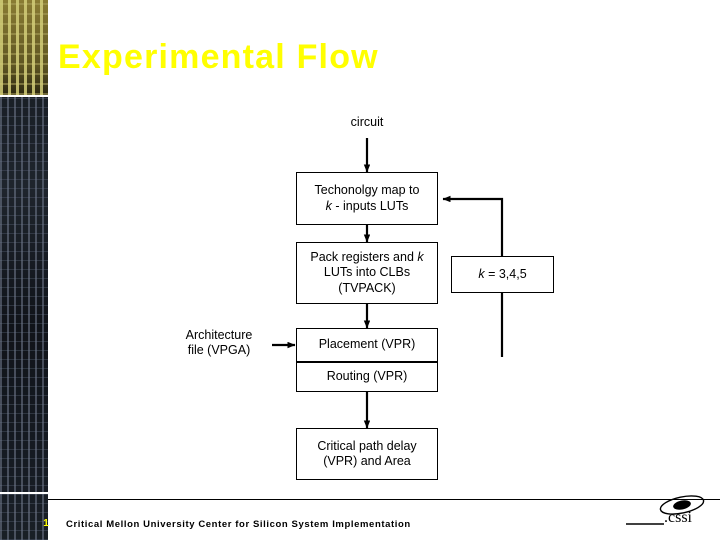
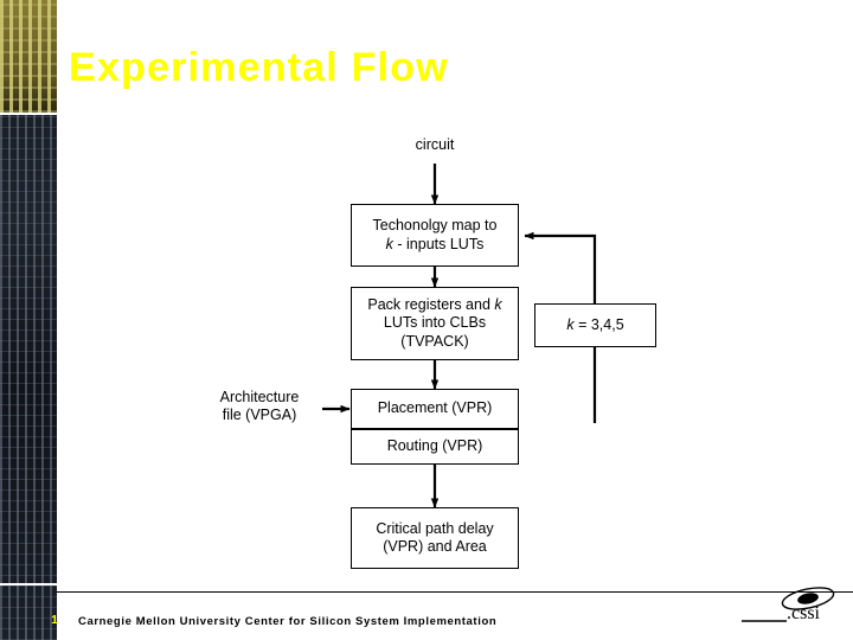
  Experimental Flow
  circuit
  Techonolgy map to
  k - inputs LUTs
  Pack registers and k
  LUTs into CLBs
  (TVPACK)
  k = 3,4,5
  Architecture
  file (VPGA)
  Placement (VPR)
  Routing (VPR)
  Critical path delay
  (VPR) and Area
  1
- Critical Mellon University Center for Silicon System Implementation
+ Carnegie Mellon University Center for Silicon System Implementation
  .cssi
